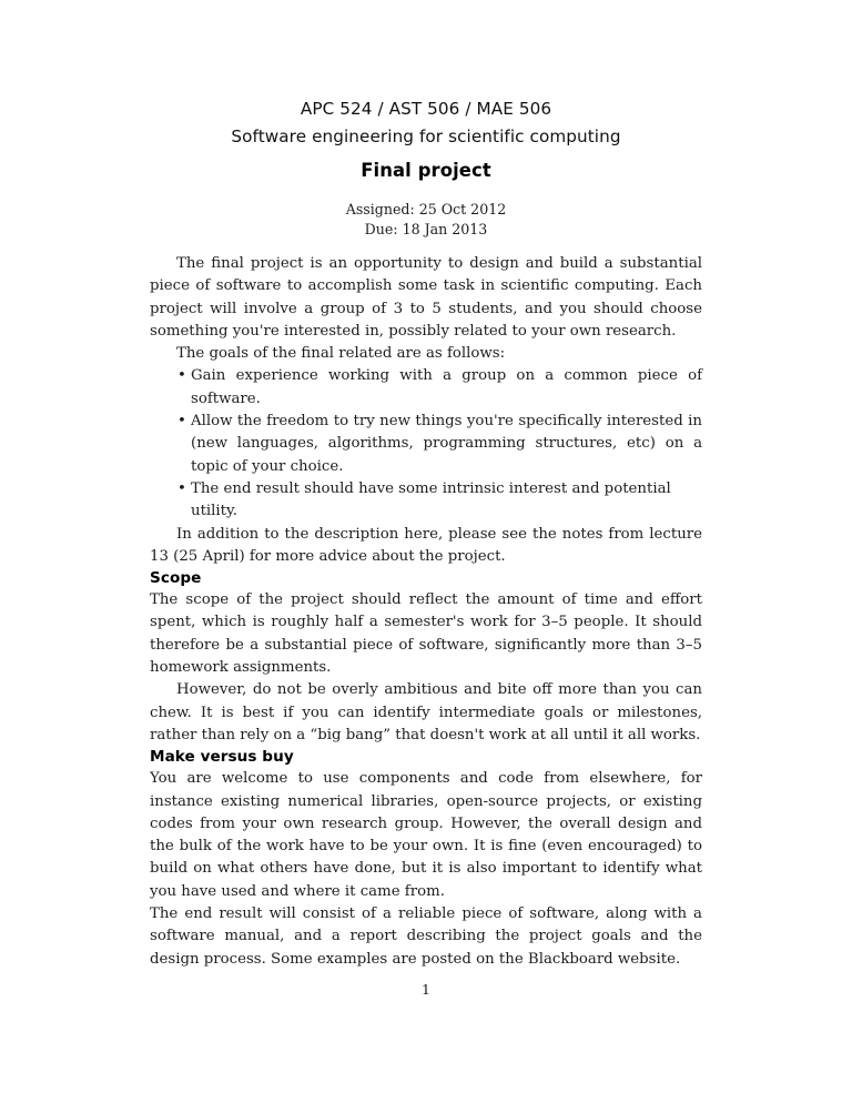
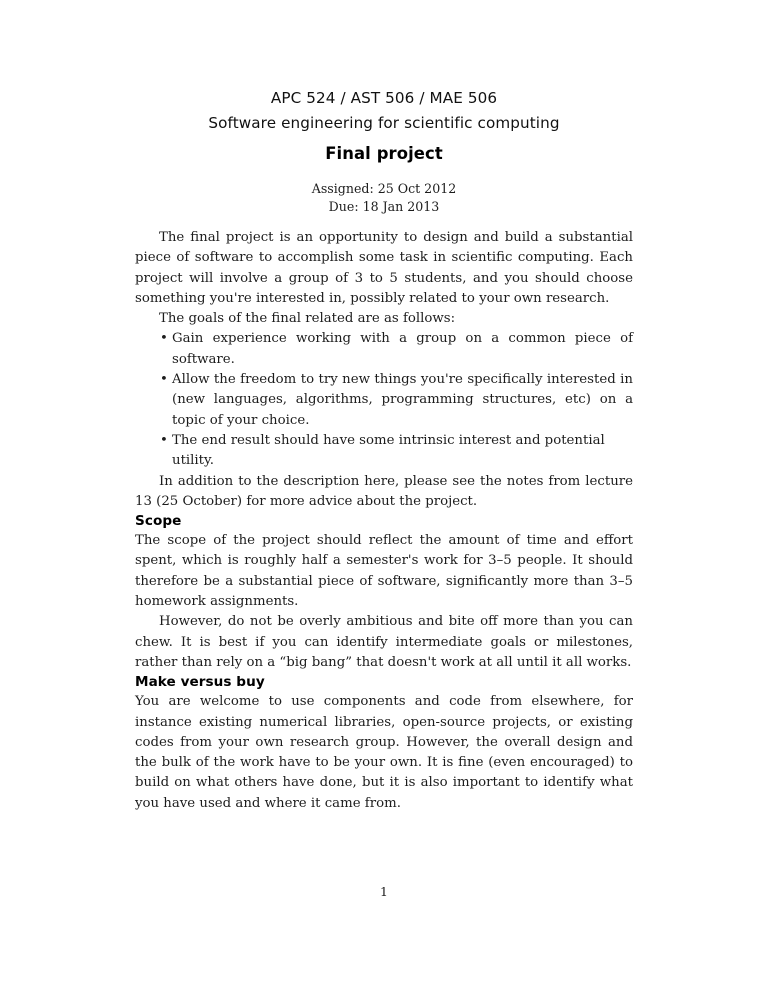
  APC 524 / AST 506 / MAE 506
  Software engineering for scientific computing
  Final project
  Assigned: 25 Oct 2012
  Due: 18 Jan 2013
  The final project is an opportunity to design and build a substantial piece of software to accomplish some task in scientific computing. Each project will involve a group of 3 to 5 students, and you should choose something you're interested in, possibly related to your own research.
  The goals of the final related are as follows:
  •
  Gain experience working with a group on a common piece of software.
  •
  Allow the freedom to try new things you're specifically interested in (new languages, algorithms, programming structures, etc) on a topic of your choice.
  •
  The end result should have some intrinsic interest and potential utility.
- In addition to the description here, please see the notes from lecture 13 (25 April) for more advice about the project.
+ In addition to the description here, please see the notes from lecture 13 (25 October) for more advice about the project.
  Scope
  The scope of the project should reflect the amount of time and effort spent, which is roughly half a semester's work for 3–5 people. It should therefore be a substantial piece of software, significantly more than 3–5 homework assignments.
  However, do not be overly ambitious and bite off more than you can chew. It is best if you can identify intermediate goals or milestones, rather than rely on a “big bang” that doesn't work at all until it all works.
  Make versus buy
  You are welcome to use components and code from elsewhere, for instance existing numerical libraries, open-source projects, or existing codes from your own research group. However, the overall design and the bulk of the work have to be your own. It is fine (even encouraged) to build on what others have done, but it is also important to identify what you have used and where it came from.
- The end result will consist of a reliable piece of software, along with a software manual, and a report describing the project goals and the design process. Some examples are posted on the Blackboard website.
  1
